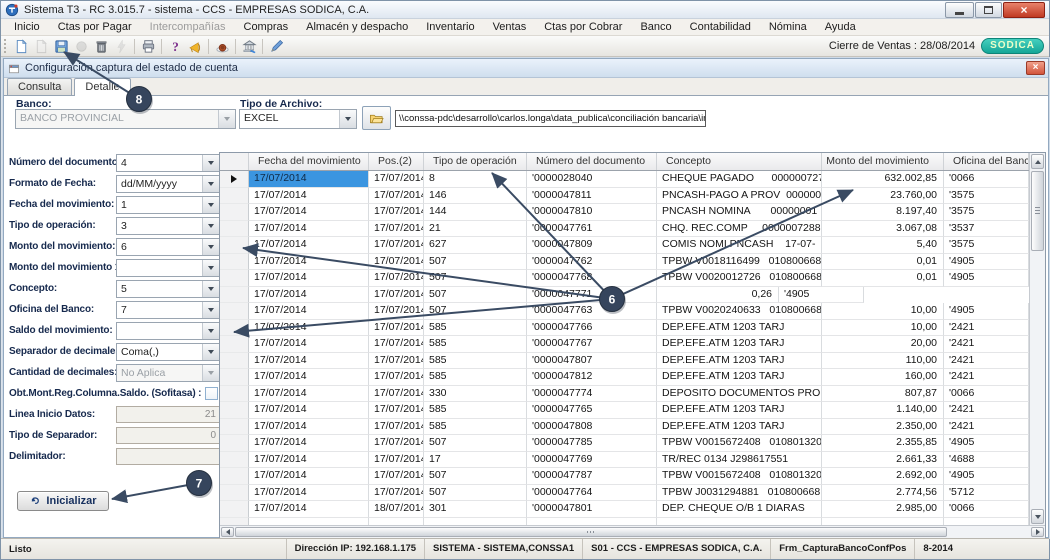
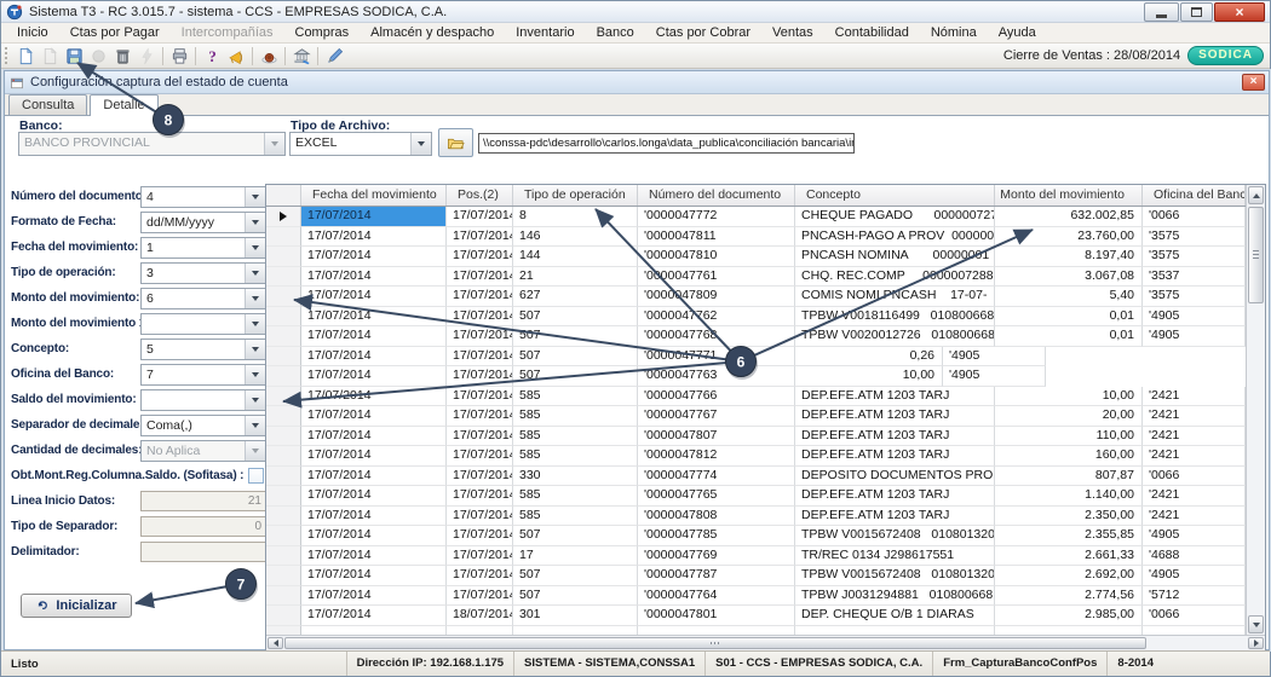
  Sistema T3 - RC 3.015.7 - sistema - CCS - EMPRESAS SODICA, C.A.
  Inicio
  Ctas por Pagar
  Intercompañías
  Compras
  Almacén y despacho
  Inventario
- Ventas
+ Banco
  Ctas por Cobrar
- Banco
+ Ventas
  Contabilidad
  Nómina
  Ayuda
  ?
  Cierre de Ventas : 28/08/2014
  SODICA
  Configuració captura del estado de cuenta
  Consulta
  Detalle
  Banco:
  BANCO PROVINCIAL
  Tipo de Archivo:
  EXCEL
  \\conssa-pdc\desarrollo\carlos.longa\data_publica\conciliación bancaria\i
  Número del documento
  4
  Formato de Fecha:
  dd/MM/yyyy
  Fecha del movimiento:
  1
  Tipo de operación:
  3
  Monto del movimiento:
  6
  Monto del movimiento
  Concepto:
  5
  Oficina del Banco:
  7
  Saldo del movimiento:
  Separador de decimale
  Coma(,)
  Cantidad de decimales
  No Aplica
  Obt.Mont.Reg.Columna.Saldo. (Sofitasa) :
  Linea Inicio Datos:
  21
  Tipo de Separador:
  0
  Delimitador:
  Inicializar
  Fecha del movimiento
  Pos.(2)
  Tipo de operación
  Número del documento
  Concepto
  Monto del movimiento
  Oficina del Banc
  17/07/2014
  17/07/2014
  8
- '0000028040
+ '0000047772
  CHEQUE PAGADO 000000727
  632.002,85
  '0066
  17/07/2014
  17/07/2014
  146
  '0000047811
  PNCASH-PAGO A PROV 000000
  23.760,00
  '3575
  17/07/2014
  17/07/2014
  144
  '0000047810
  PNCASH NOMINA 0000001
  8.197,40
  '3575
  17/07/2014
  17/07/2014
  21
  '000047761
  CHQ. REC.COMP 000007288
  3.067,08
  '3537
  17/07/2014
  17/07/2014
  627
  '000047809
  COMIS NOMINCASH 17-07-
  5,40
  '3575
  17/07/2014
  17/07/2014
  507
  '0000047762
  TPBW0018116499 010800668
  0,01
  '4905
  17/07/2014
  17/07/2014
  507
  '0000047768
  TPBW V0020012726 010800668
  0,01
  '4905
  17/07/2014
  17/07/2014
  507
  '0000071
  0,26
  '4905
  17/07/2014
  17/07/2014
  507
  '0000047763
- TPBW V0020240633 010800668
  10,00
  '4905
  17/07/2014
  585
  '0000047766
  DEP.EFE.ATM 1203 TARJ
  10,00
  '2421
  17/07/2014
  17/07/2014
  585
  '0000047767
  DEP.EFE.ATM 1203 TARJ
  20,00
  '2421
  17/07/2014
  17/07/2014
  585
  '0000047807
  DEP.EFE.ATM 1203 TARJ
  110,00
  '2421
  17/07/2014
  17/07/2014
  585
  '0000047812
  DEP.EFE.ATM 1203 TARJ
  160,00
  '2421
  17/07/2014
  17/07/2014
  330
  '0000047774
  DEPOSITO DOCUMENTOS PRO
  807,87
  '0066
  17/07/2014
  17/07/2014
  585
  '0000047765
  DEP.EFE.ATM 1203 TARJ
  1.140,00
  '2421
  17/07/2014
  17/07/2014
  585
  '0000047808
  DEP.EFE.ATM 1203 TARJ
  2.350,00
  '2421
  17/07/2014
  17/07/2014
  507
  '0000047785
  TPBW V0015672408 010801320
  2.355,85
  '4905
  17/07/2014
  17/07/2014
  17
  '0000047769
  TR/REC 0134 J298617551
  2.661,33
  '4688
  17/07/2014
  17/07/2014
  507
  '0000047787
  TPBW V0015672408 010801320
  2.692,00
  '4905
  17/07/2014
  17/07/2014
  507
  '0000047764
  TPBW J0031294881 010800668
  2.774,56
  '5712
  17/07/2014
  18/07/2014
  301
  '0000047801
  DEP. CHEQUE O/B 1 DIARAS
  2.985,00
  '0066
  Listo
  Dirección IP: 192.168.1.175
  SISTEMA - SISTEMA,CONSSA1
  S01 - CCS - EMPRESAS SODICA, C.A.
  Frm_CapturaBancoConfPos
  8-2014
  6
  7
  8
